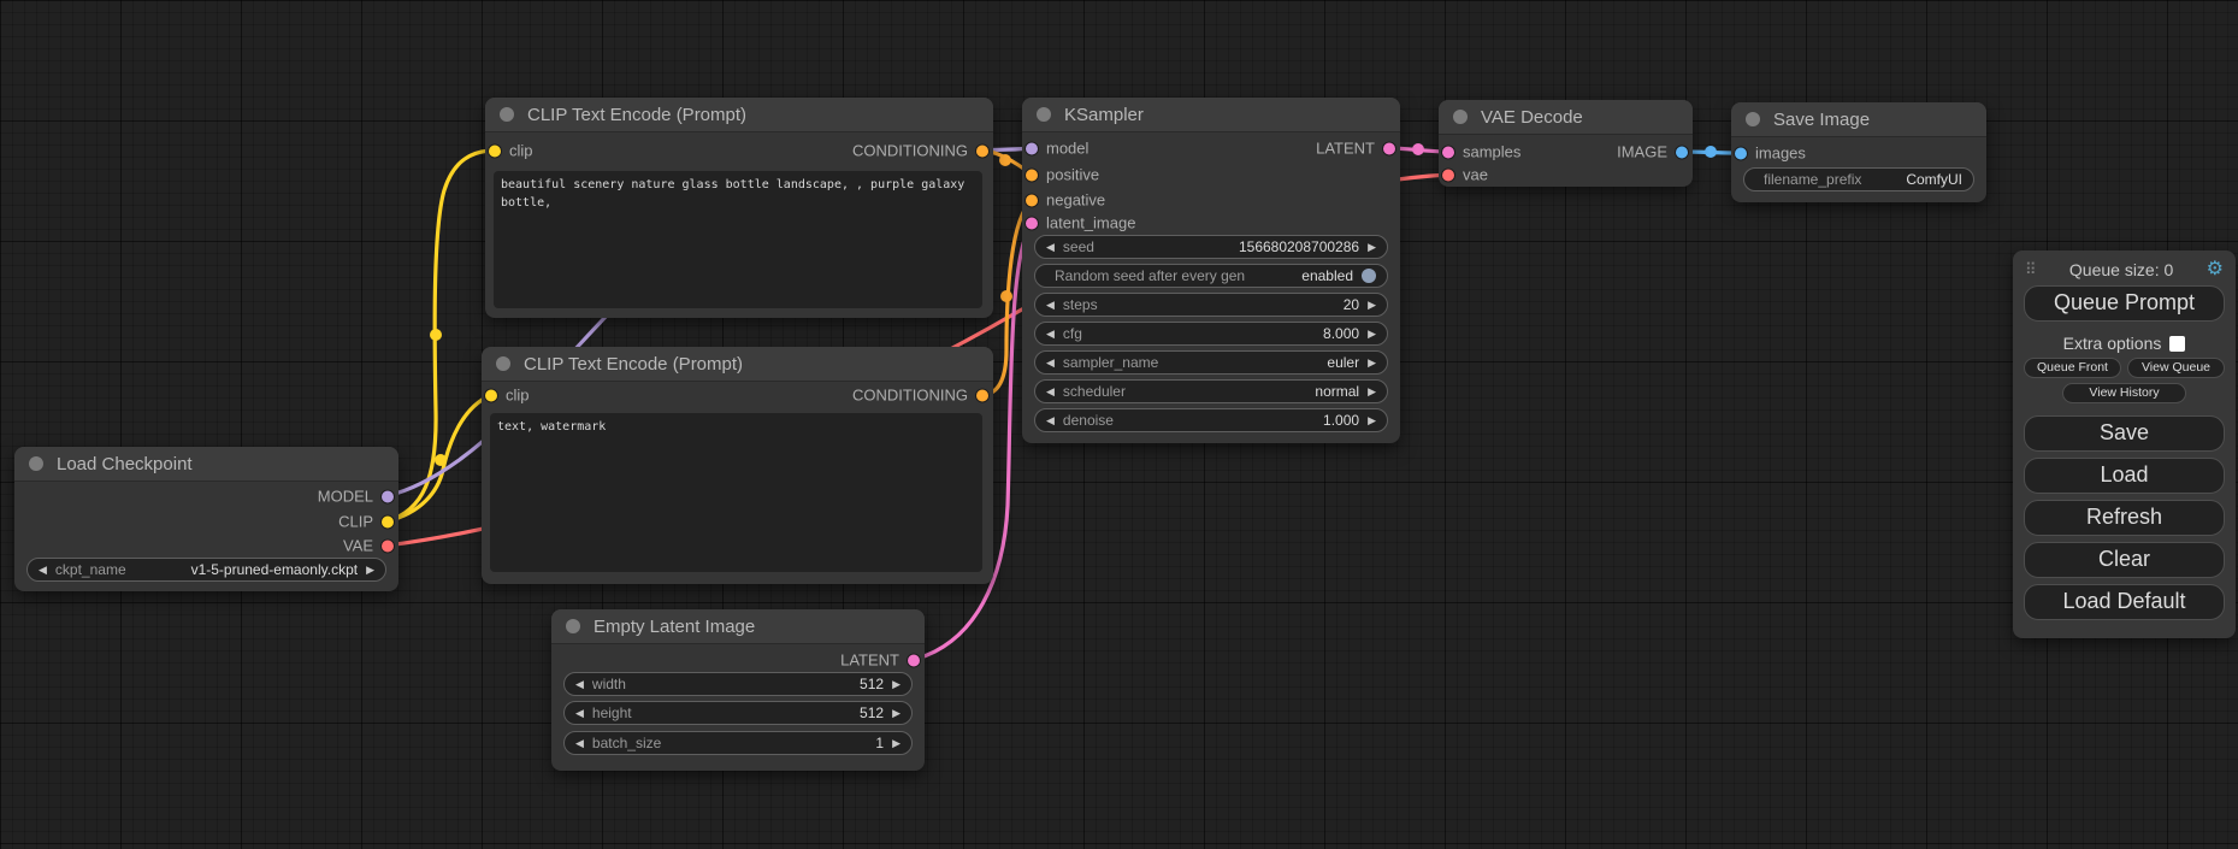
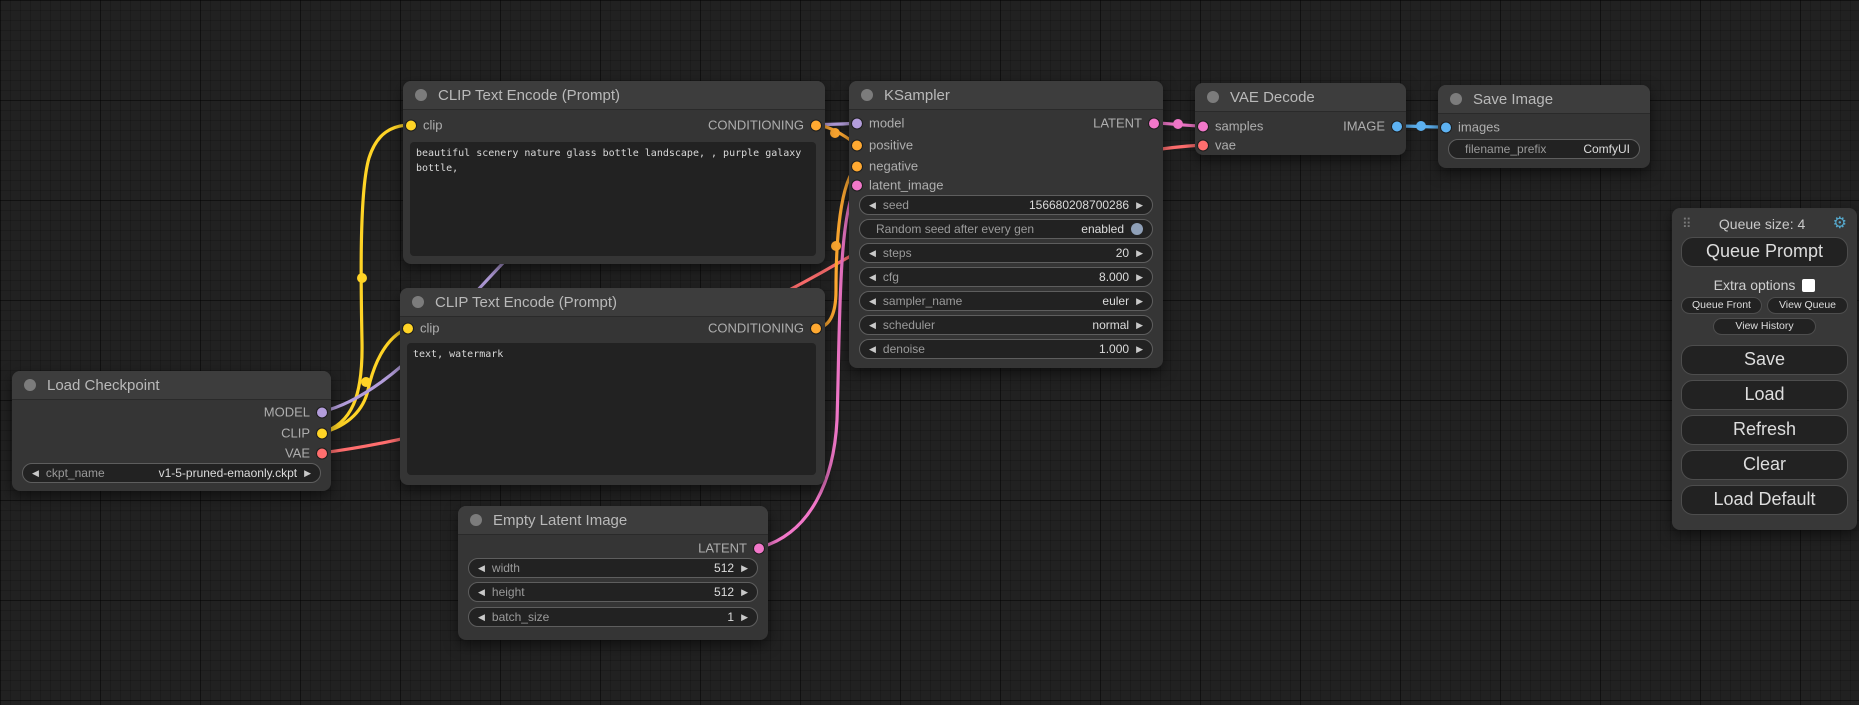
  Load Checkpoint
  MODEL
  CLIP
  VAE
  ◀
  ckpt_name
  v1-5-pruned-emaonly.ckpt
  ▶
  CLIP Text Encode (Prompt)
  clip
  CONDITIONING
  beautiful scenery nature glass bottle landscape, , purple galaxy bottle,
  CLIP Text Encode (Prompt)
  clip
  CONDITIONING
  text, watermark
  KSampler
  model
  positive
  negative
  latent_image
  LATENT
  ◀
  seed
  156680208700286
  ▶
  Random seed after every gen
  enabled
  ◀
  steps
  20
  ▶
  ◀
  cfg
  8.000
  ▶
  ◀
  sampler_name
  euler
  ▶
  ◀
  scheduler
  normal
  ▶
  ◀
  denoise
  1.000
  ▶
  VAE Decode
  samples
  vae
  IMAGE
  Save Image
  images
  filename_prefix
  ComfyUI
  Empty Latent Image
  LATENT
  ◀
  width
  512
  ▶
  ◀
  height
  512
  ▶
  ◀
  batch_size
  1
  ▶
  ⠿
- Queue size: 0
+ Queue size: 4
  ⚙
  Queue Prompt
  Extra options
  Queue Front
  View Queue
  View History
  Save
  Load
  Refresh
  Clear
  Load Default
